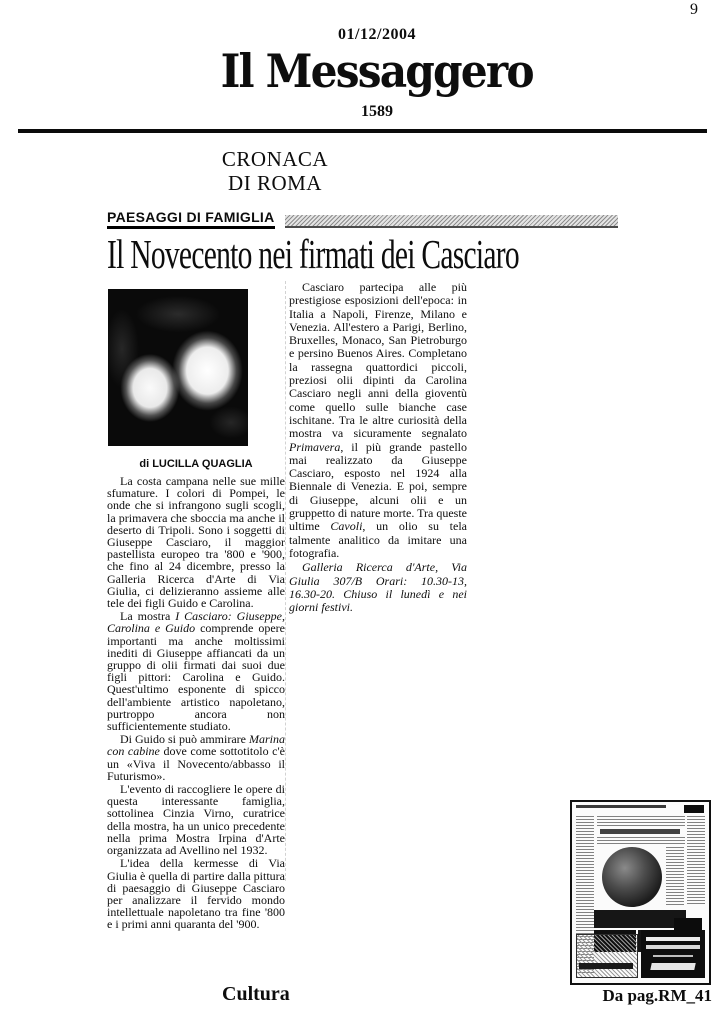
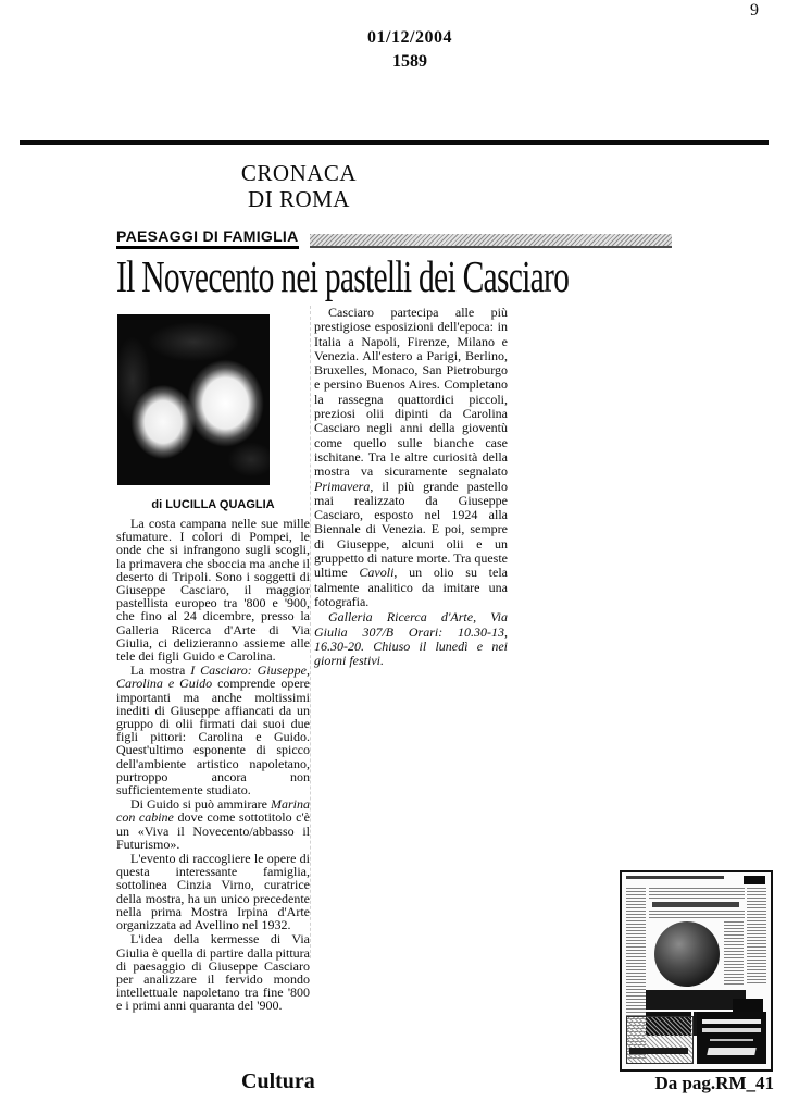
  9
  01/12/2004
- Il Messaggero
  1589
  CRONACA
  DI ROMA
  PAESAGGI DI FAMIGLIA
- Il Novecento nei firmati dei Casciaro
+ Il Novecento nei pastelli dei Casciaro
  di LUCILLA QUAGLIA
  La costa campana nelle sue mille sfumature. I colori di Pompei, le onde che si infrangono sugli scogli, la primavera che sboccia ma anche il deserto di Tripoli. Sono i soggetti di Giuseppe Casciaro, il maggior pastellista europeo tra '800 e '900, che fino al 24 dicembre, presso la Galleria Ricerca d'Arte di Via Giulia, ci delizieranno assieme alle tele dei figli Guido e Carolina.
  La mostra I Casciaro: Giuseppe, Carolina e Guido comprende opere importanti ma anche moltissimi inediti di Giuseppe affiancati da un gruppo di olii firmati dai suoi due figli pittori: Carolina e Guido. Quest'ultimo esponente di spicco dell'ambiente artistico napoletano, purtroppo ancora non sufficientemente studiato.
  Di Guido si può ammirare Marina con cabine dove come sottotitolo c'è un «Viva il Novecento/abbasso il Futurismo».
  L'evento di raccogliere le opere di questa interessante famiglia, sottolinea Cinzia Virno, curatrice della mostra, ha un unico precedente nella prima Mostra Irpina d'Arte organizzata ad Avellino nel 1932.
  L'idea della kermesse di Via Giulia è quella di partire dalla pittura di paesaggio di Giuseppe Casciaro per analizzare il fervido mondo intellettuale napoletano tra fine '800 e i primi anni quaranta del '900.
  Casciaro partecipa alle più prestigiose esposizioni dell'epoca: in Italia a Napoli, Firenze, Milano e Venezia. All'estero a Parigi, Berlino, Bruxelles, Monaco, San Pietroburgo e persino Buenos Aires. Completano la rassegna quattordici piccoli, preziosi olii dipinti da Carolina Casciaro negli anni della gioventù come quello sulle bianche case ischitane. Tra le altre curiosità della mostra va sicuramente segnalato Primavera, il più grande pastello mai realizzato da Giuseppe Casciaro, esposto nel 1924 alla Biennale di Venezia. E poi, sempre di Giuseppe, alcuni olii e un gruppetto di nature morte. Tra queste ultime Cavoli, un olio su tela talmente analitico da imitare una fotografia.
  Galleria Ricerca d'Arte, Via Giulia 307/B Orari: 10.30-13, 16.30-20. Chiuso il lunedì e nei giorni festivi.
  Cultura
  Da pag.RM_41
